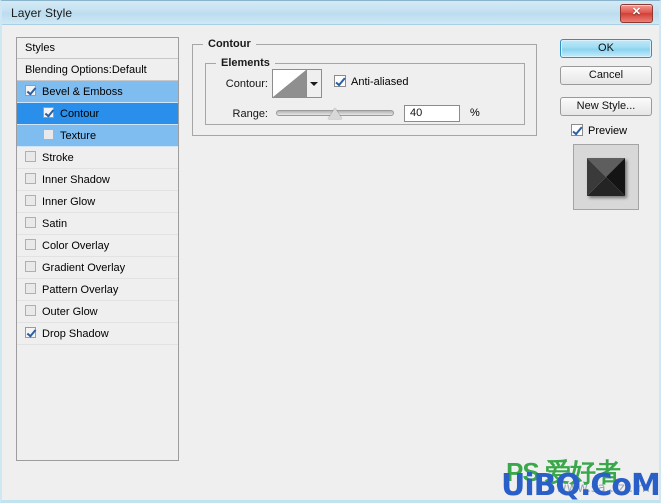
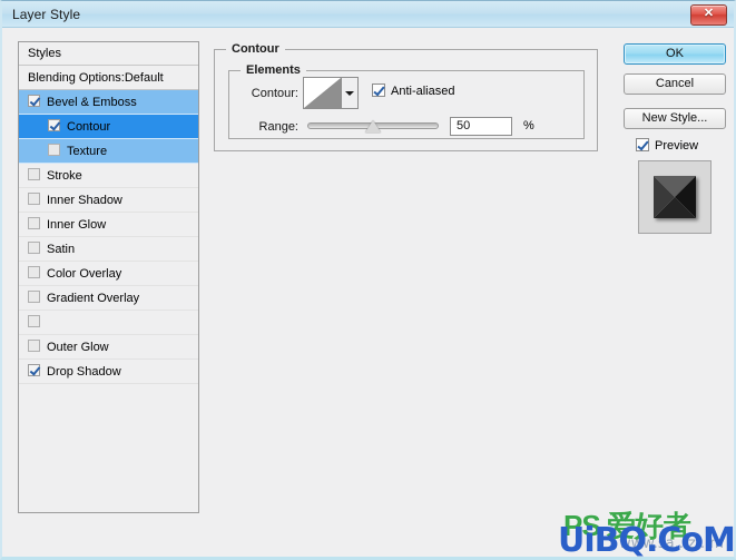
  Layer Style
  ✕
  Styles
  Blending Options:Default
  Bevel & Emboss
  Contour
  Texture
  Stroke
  Inner Shadow
  Inner Glow
  Satin
  Color Overlay
  Gradient Overlay
- Pattern Overlay
  Outer Glow
  Drop Shadow
  Contour
  Elements
  Contour:
  Anti-aliased
  Range:
- 40
+ 50
  %
  OK
  Cancel
  New Style...
  Preview
  PS 爱好者
  www.sa...z...m
  UiBQ.CoM
